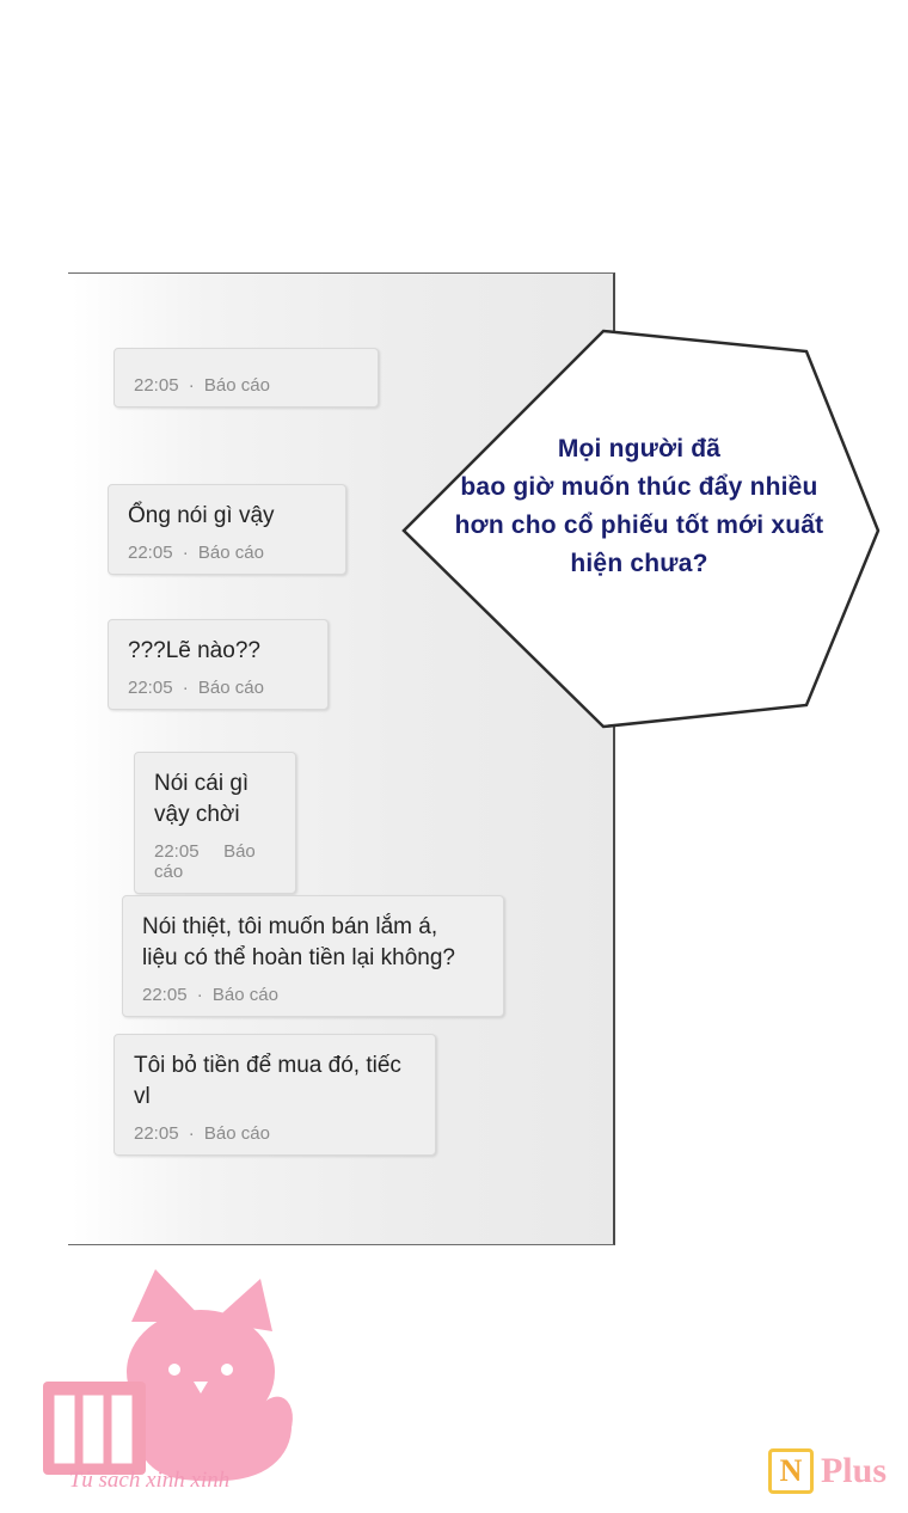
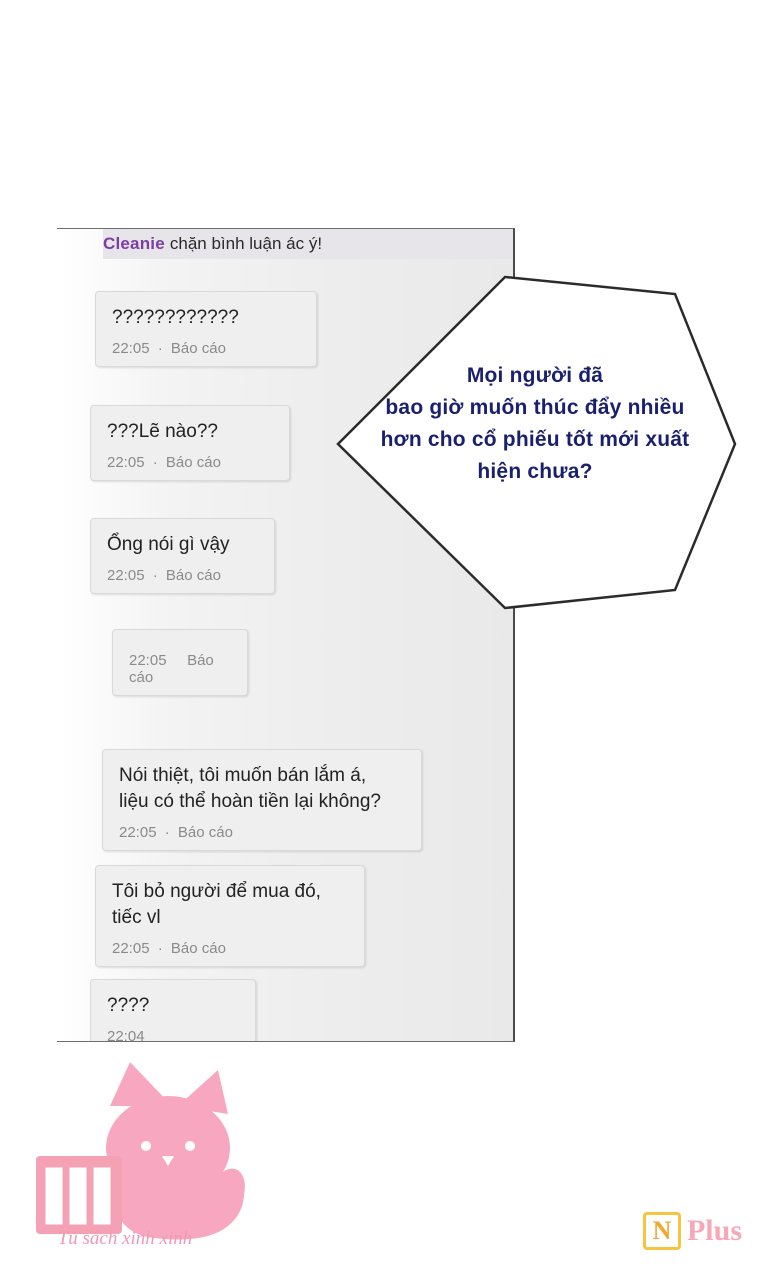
+ Cleanie
+ chặn bình luận ác ý!
+ ????????????
  22:05 · Báo cáo
- Ổng nói gì vậy
+ ???Lẽ nào??
  22:05 · Báo cáo
- ???Lẽ nào??
+ Ổng nói gì vậy
  22:05 · Báo cáo
- Nói cái gì
- vậy chời
  22:05 Báo cáo
  Nói thiệt, tôi muốn bán lắm á,
  liệu có thể hoàn tiền lại không?
  22:05 · Báo cáo
- Tôi bỏ tiền để mua đó, tiếc vl
+ Tôi bỏ người để mua đó, tiếc vl
  22:05 · Báo cáo
+ ????
+ 22:04
  Mọi người đã
  bao giờ muốn thúc đẩy nhiều
  hơn cho cổ phiếu tốt mới xuất
  hiện chưa?
  Tủ sách xinh xinh
  N
  Plus
